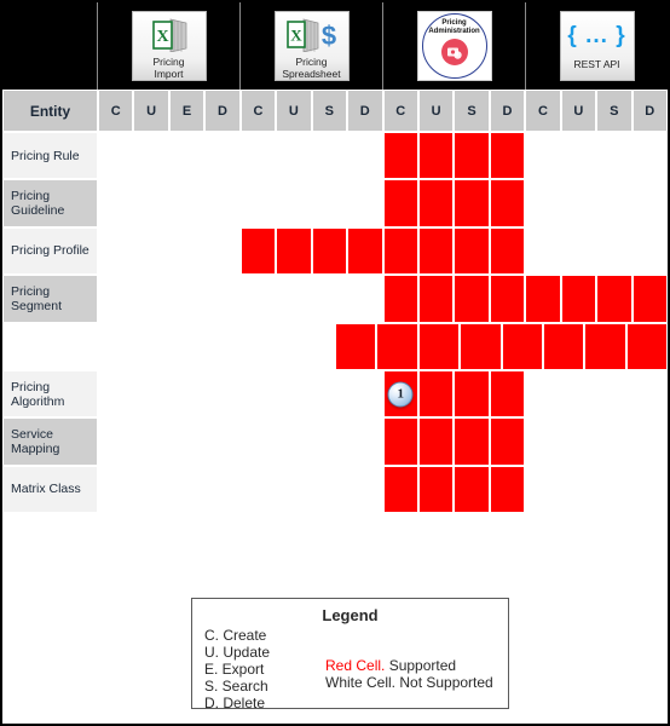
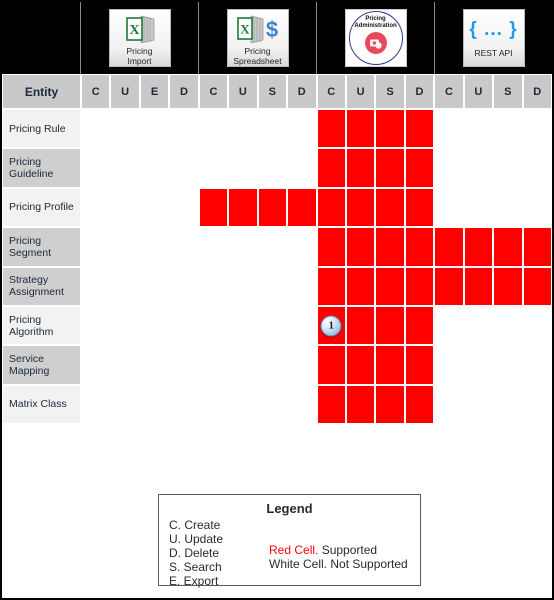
  X
  Pricing
  Import
  X
  $
  Pricing
  Spreadsheet
  { ... }
  REST API
  Entity
  C
  U
  E
  D
  C
  U
  S
  D
  C
  U
  S
  D
  C
  U
  S
  D
  Pricing Rule
  Pricing Guideline
  Pricing Profile
  Pricing Segment
+ Strategy Assignment
  Pricing Algorithm
  1
  Service Mapping
  Matrix Class
  Legend
  C. Create
  U. Update
- E. Export
+ D. Delete
  S. Search
- D. Delete
+ E. Export
  Red Cell. Supported
  White Cell. Not Supported
